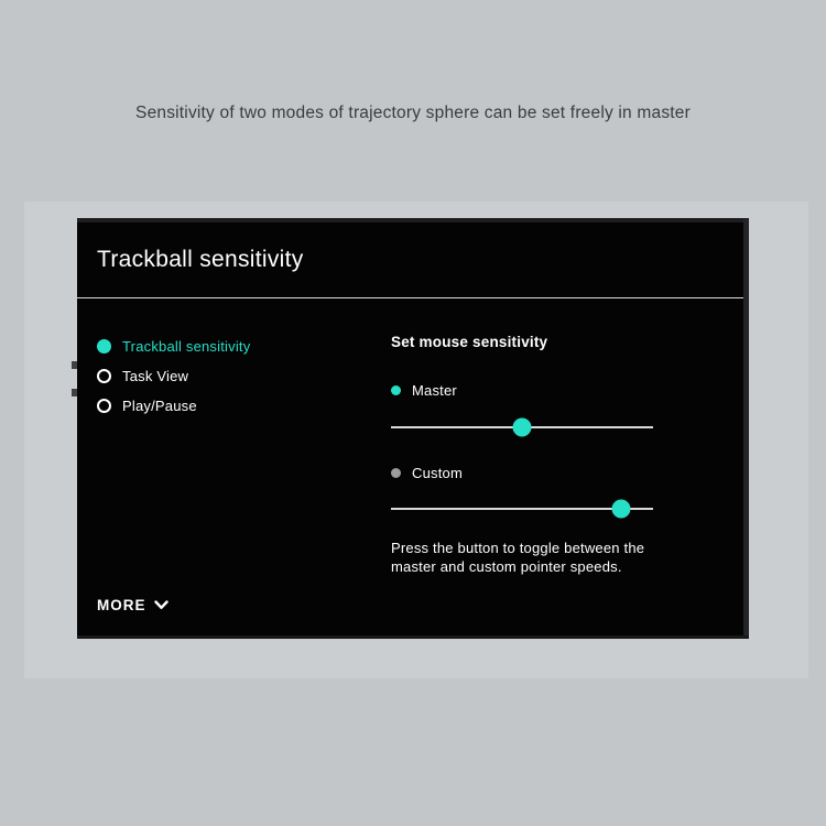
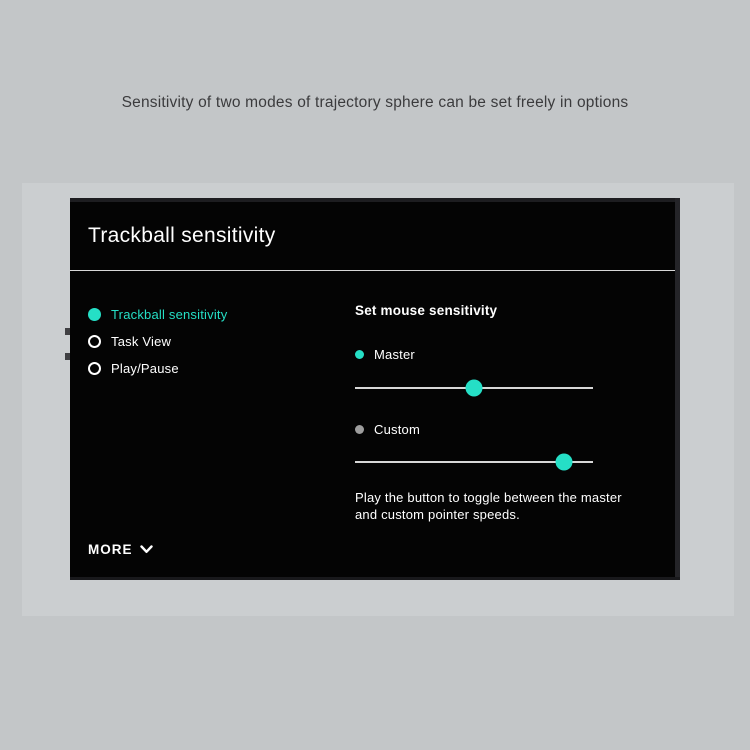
- Sensitivity of two modes of trajectory sphere can be set freely in master
+ Sensitivity of two modes of trajectory sphere can be set freely in options
  Trackball sensitivity
  Trackball sensitivity
  Task View
  Play/Pause
  Set mouse sensitivity
  Master
  Custom
- Press the button to toggle between the master and custom pointer speeds.
+ Play the button to toggle between the master and custom pointer speeds.
  MORE
